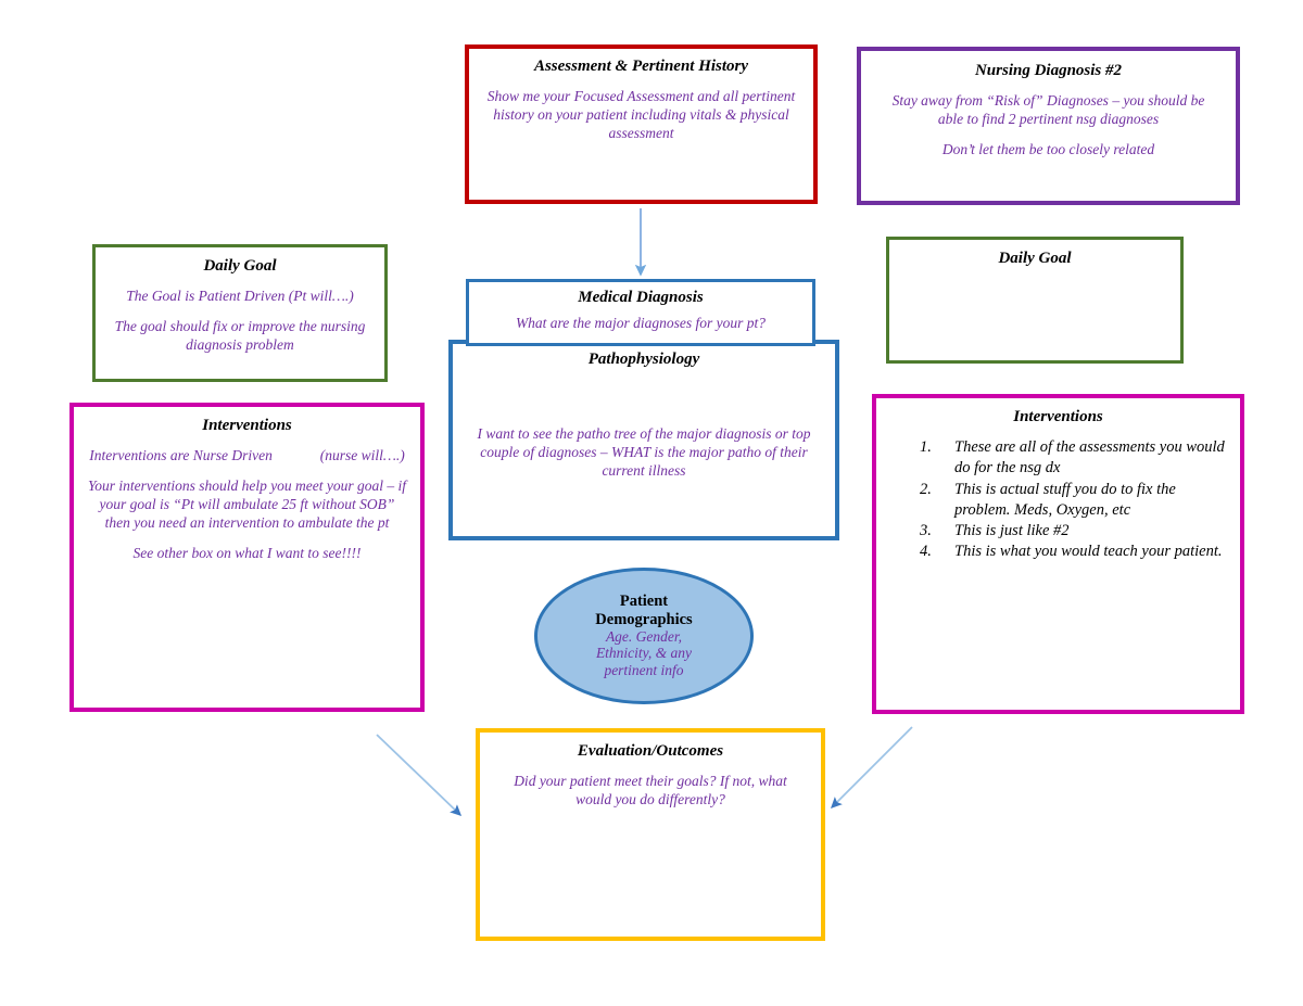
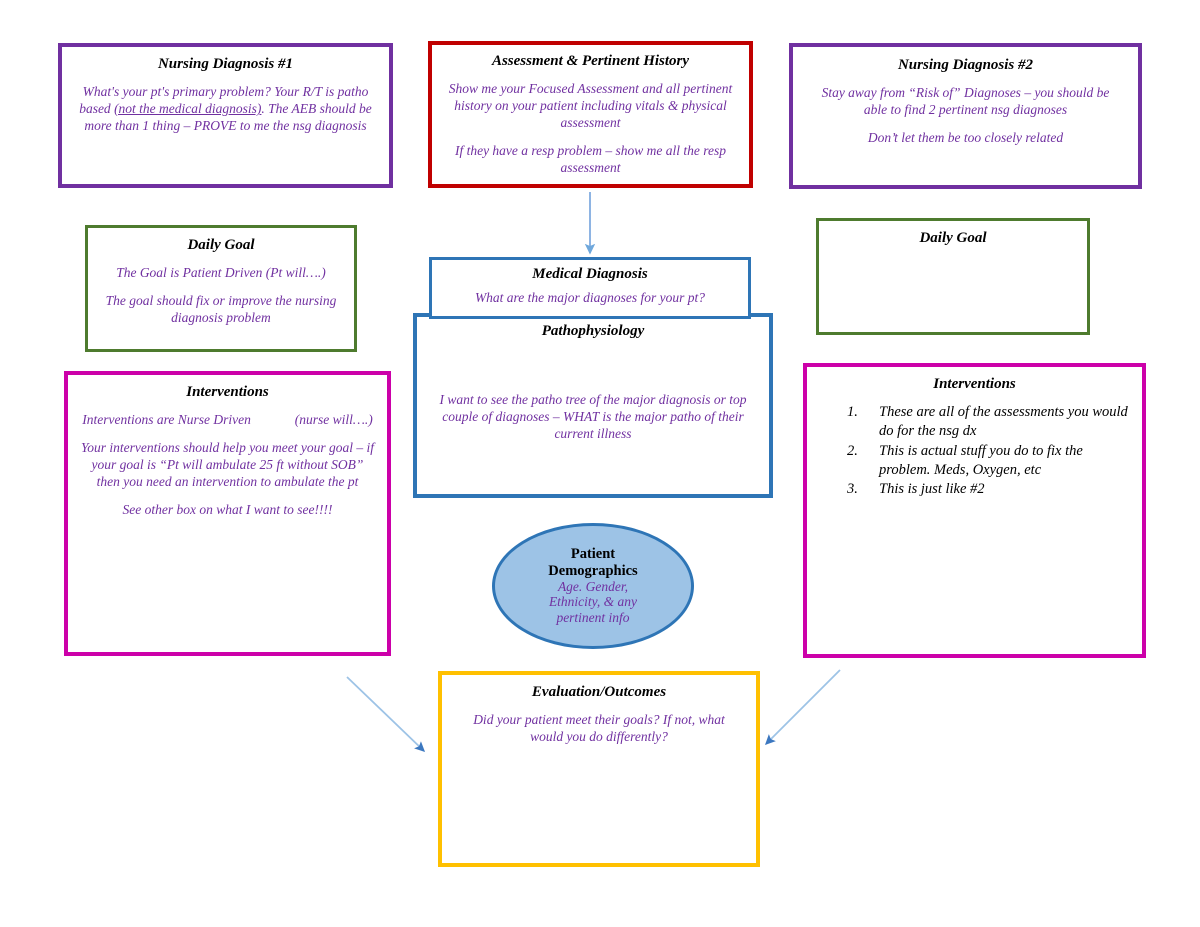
+ Nursing Diagnosis #1
+ What's your pt's primary problem? Your R/T is patho based (not the medical diagnosis). The AEB should be more than 1 thing – PROVE to me the nsg diagnosis
  Assessment & Pertinent History
  Show me your Focused Assessment and all pertinent history on your patient including vitals & physical assessment
+ If they have a resp problem – show me all the resp assessment
  Nursing Diagnosis #2
  Stay away from “Risk of” Diagnoses – you should be able to find 2 pertinent nsg diagnoses
  Don’t let them be too closely related
  Daily Goal
  The Goal is Patient Driven (Pt will….)
  The goal should fix or improve the nursing diagnosis problem
  Daily Goal
  Pathophysiology
  I want to see the patho tree of the major diagnosis or top couple of diagnoses – WHAT is the major patho of their current illness
  Medical Diagnosis
  What are the major diagnoses for your pt?
  Interventions
  Interventions are Nurse Driven (nurse will….)
  Your interventions should help you meet your goal – if your goal is “Pt will ambulate 25 ft without SOB” then you need an intervention to ambulate the pt
  See other box on what I want to see!!!!
  Interventions
  1.
  These are all of the assessments you would do for the nsg dx
  2.
  This is actual stuff you do to fix the problem. Meds, Oxygen, etc
  3.
  This is just like #2
- 4.
- This is what you would teach your patient.
  Patient
  Demographics
  Age. Gender,
  Ethnicity, & any
  pertinent info
  Evaluation/Outcomes
  Did your patient meet their goals? If not, what would you do differently?
